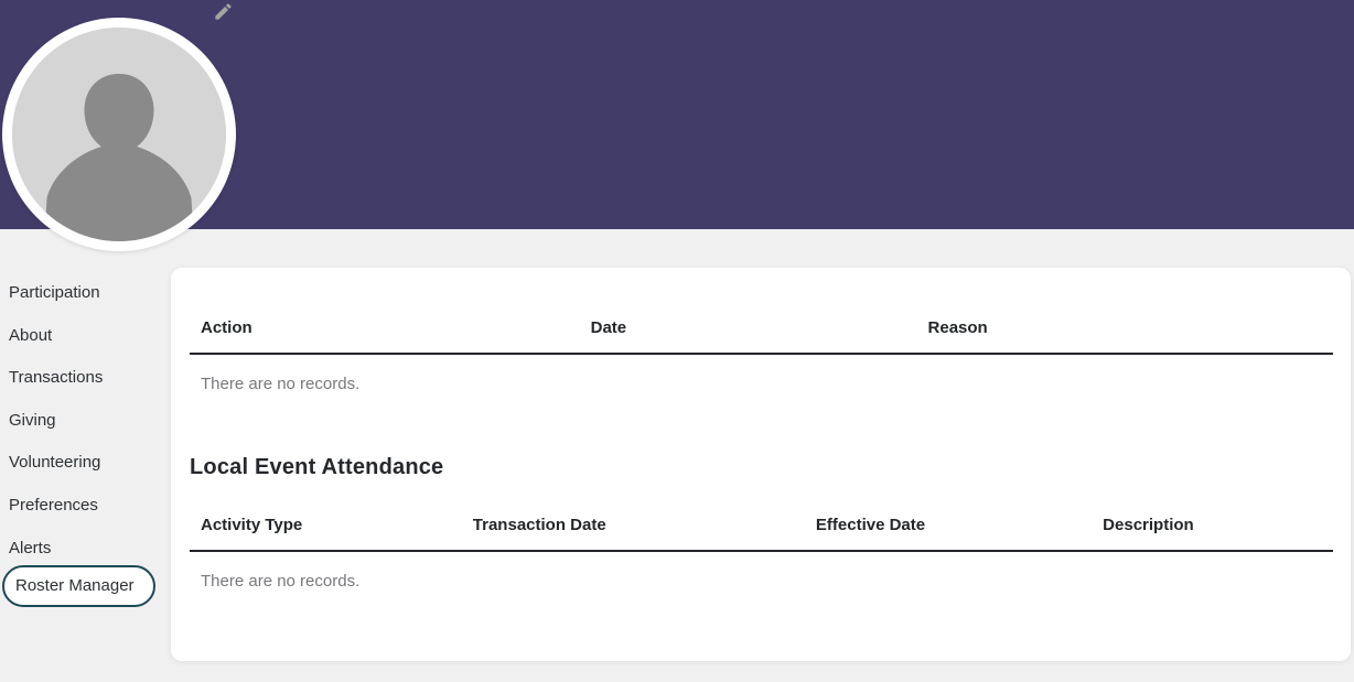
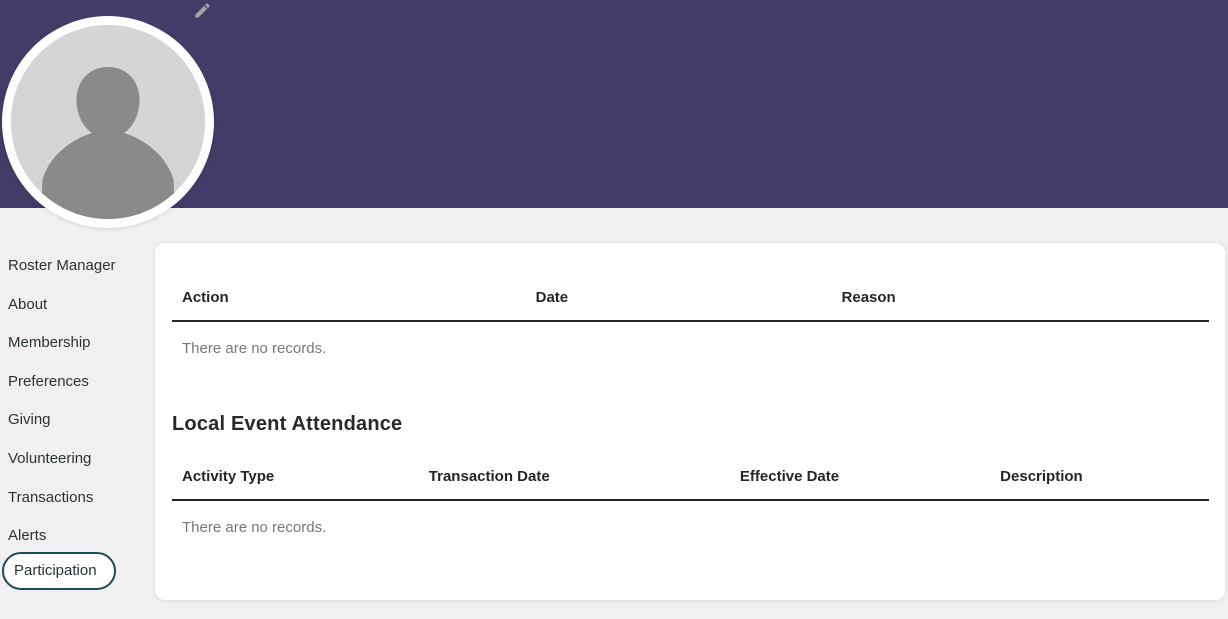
- Participation
+ Roster Manager
  About
+ Membership
- Transactions
+ Preferences
  Giving
  Volunteering
- Preferences
+ Transactions
  Alerts
- Roster Manager
+ Participation
  Action	Date	Reason
  There are no records.
  Local Event Attendance
  Activity Type	Transaction Date	Effective Date	Description
  There are no records.
